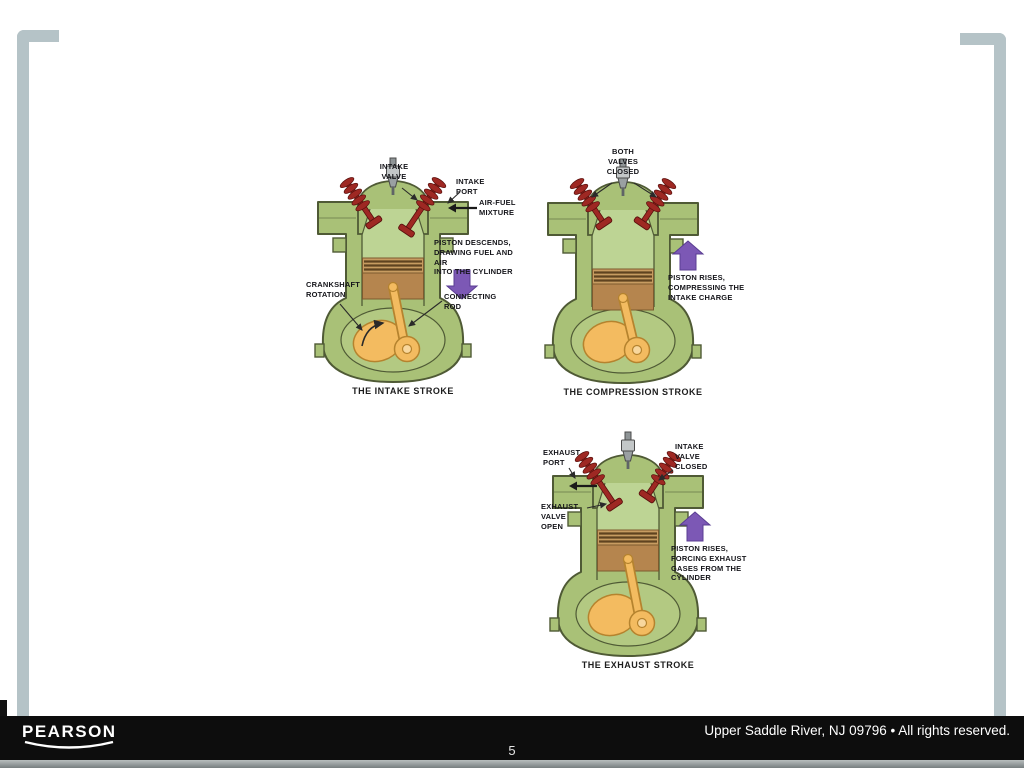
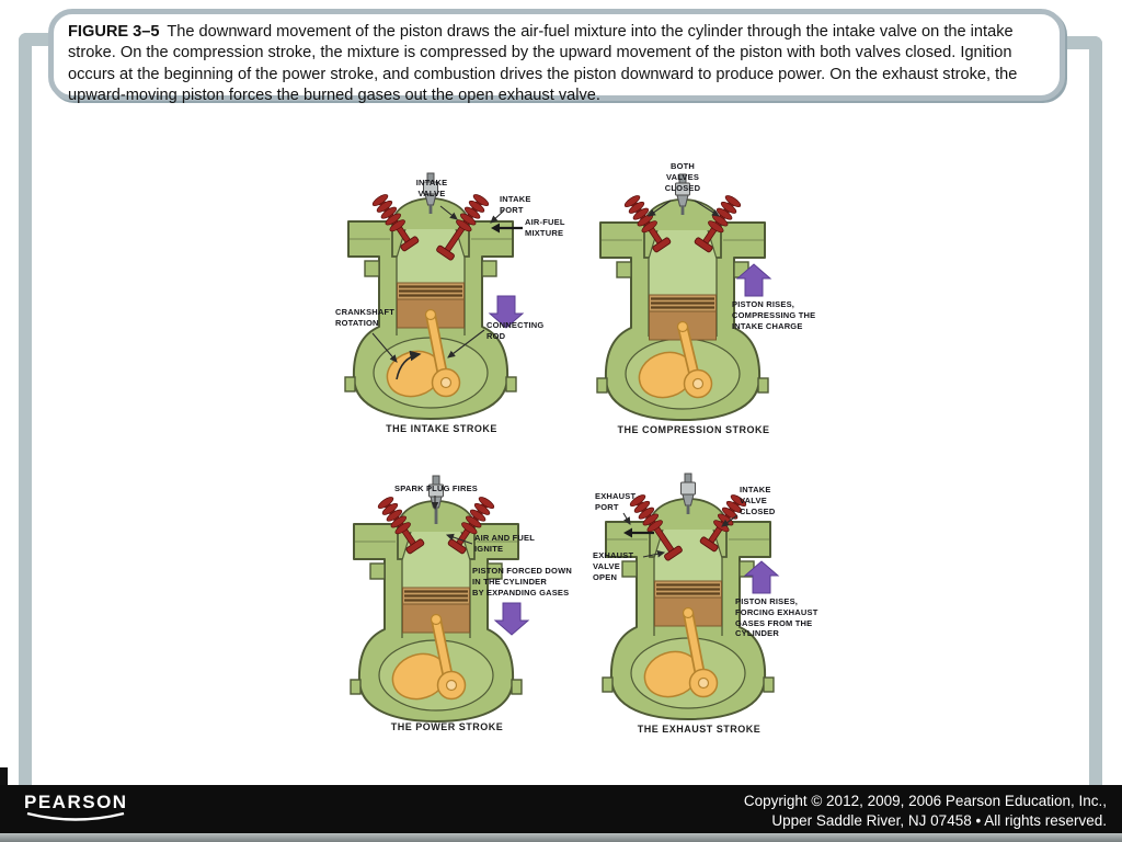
+ FIGURE 3–5 The downward movement of the piston draws the air-fuel mixture into the cylinder through the intake valve on the intake stroke. On the compression stroke, the mixture is compressed by the upward movement of the piston with both valves closed. Ignition occurs at the beginning of the power stroke, and combustion drives the piston downward to produce power. On the exhaust stroke, the upward-moving piston forces the burned gases out the open exhaust valve.
  INTAKE
  VALVE
  INTAKE
  PORT
  AIR-FUEL
  MIXTURE
- PISTON DESCENDS,
- DRAWING FUEL AND AIR
- INTO THE CYLINDER
  CRANKSHAFT
  ROTATION
  CONNECTING
  ROD
  THE INTAKE STROKE
  BOTH
  VALVES
  CLOSED
  PISTON RISES,
  COMPRESSING THE
  INTAKE CHARGE
  THE COMPRESSION STROKE
+ SPARK PLUG FIRES
+ AIR AND FUEL
+ IGNITE
+ PISTON FORCED DOWN
+ IN THE CYLINDER
+ BY EXPANDING GASES
+ THE POWER STROKE
  EXHAUST
  PORT
  INTAKE
  VALVE
  CLOSED
  EXHAUST
  VALVE
  OPEN
  PISTON RISES,
  FORCING EXHAUST
  GASES FROM THE
  CYLINDER
  THE EXHAUST STROKE
  PEARSON
+ Copyright © 2012, 2009, 2006 Pearson Education, Inc.,
- Upper Saddle River, NJ 09796 • All rights reserved.
+ Upper Saddle River, NJ 07458 • All rights reserved.
- 5
